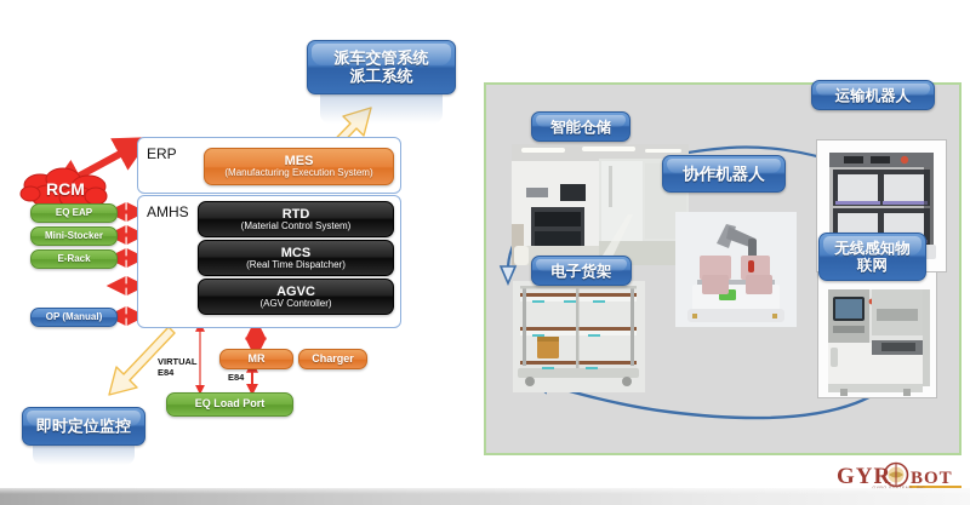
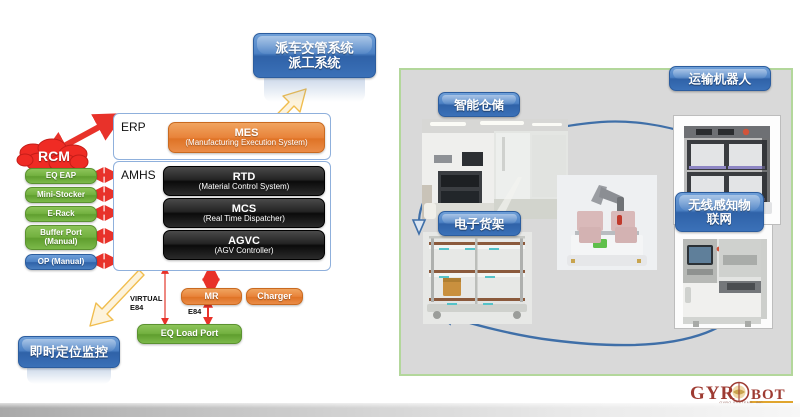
  派工系统
  RCM
  ERP
  MES
  (Manufacturing Execution System)
  AMHS
  RTD
  (Material Control System)
  MCS
  (Real Time Dispatcher)
  AGVC
  (AGV Controller)
  EQ EAP
  Mini-Stocker
  E-Rack
+ Buffer Port
+ (Manual)
  OP (Manual)
  MR
  Charger
  EQ Load Port
  VIRTUAL
  E84
  E84
- 协作机器人
  联网
  GYR
  BOT
